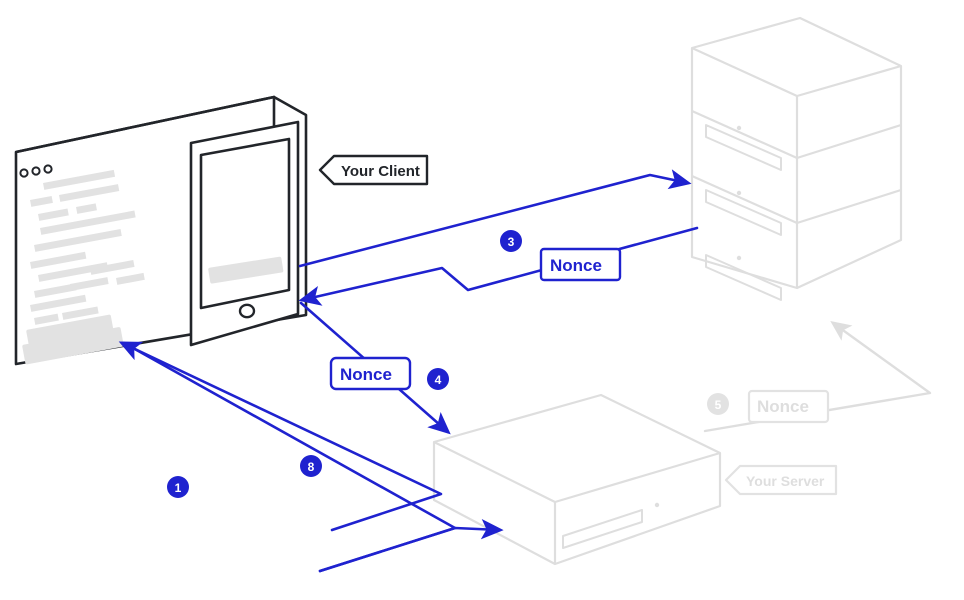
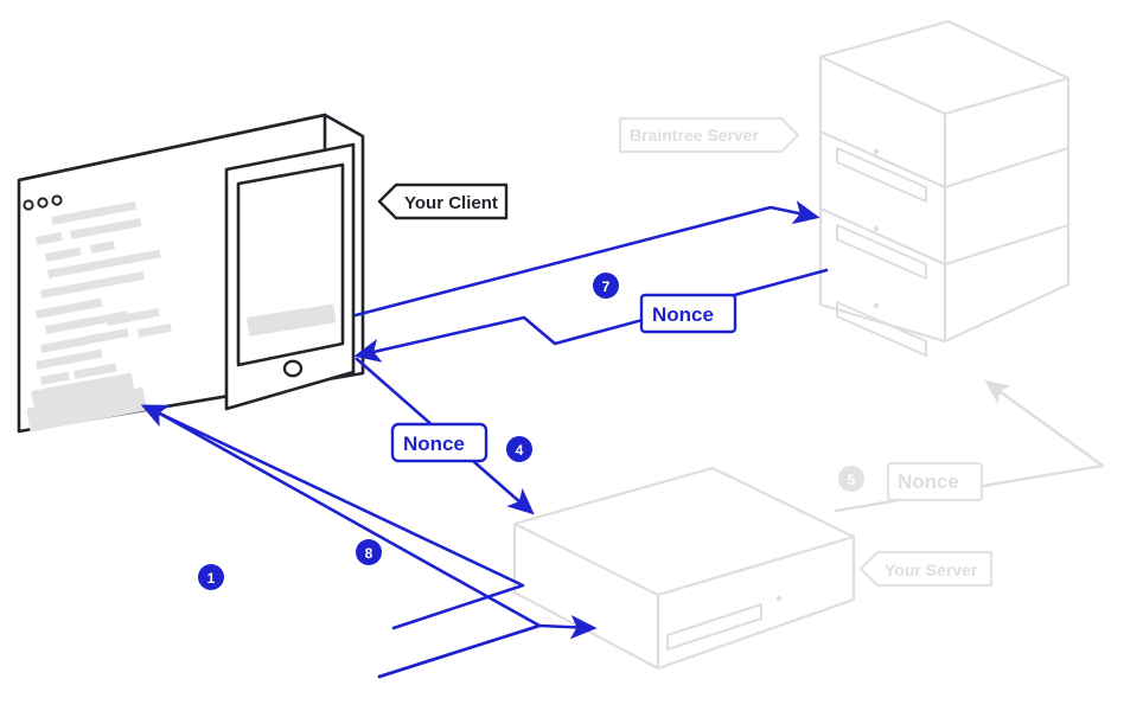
  Your Client
+ Braintree Server
  Your Server
  Nonce
  Nonce
  Nonce
  1
  8
- 3
+ 7
  4
  5
